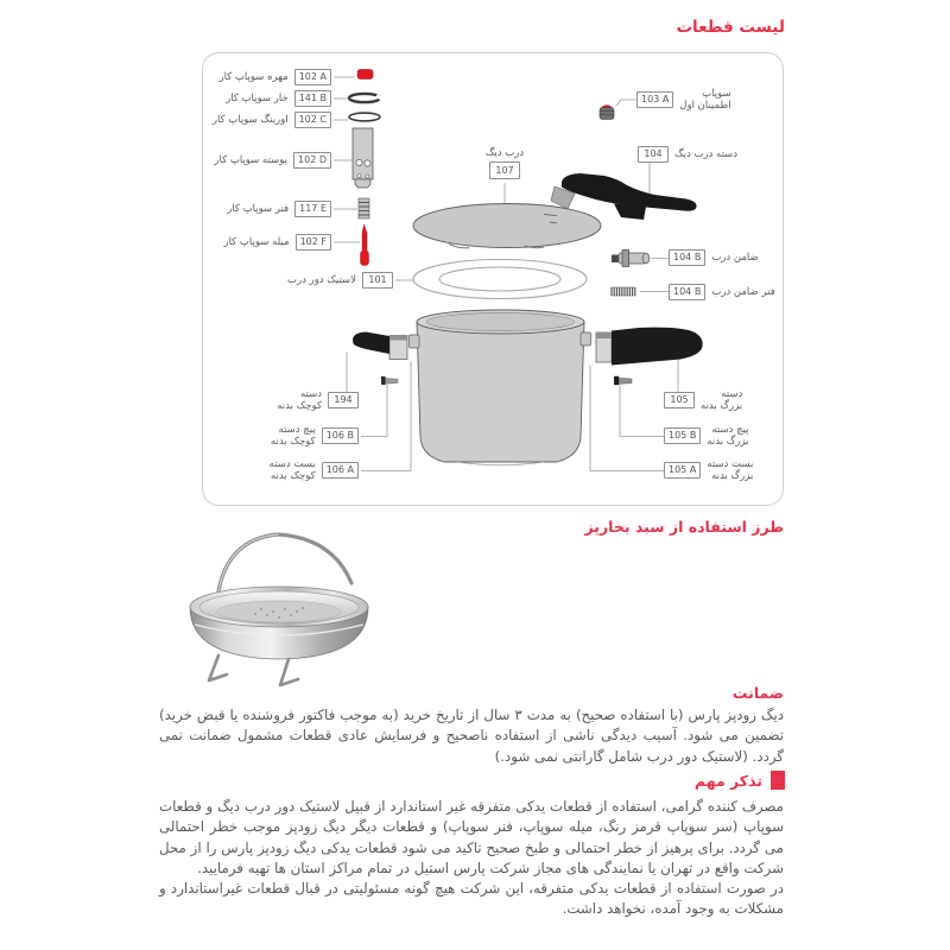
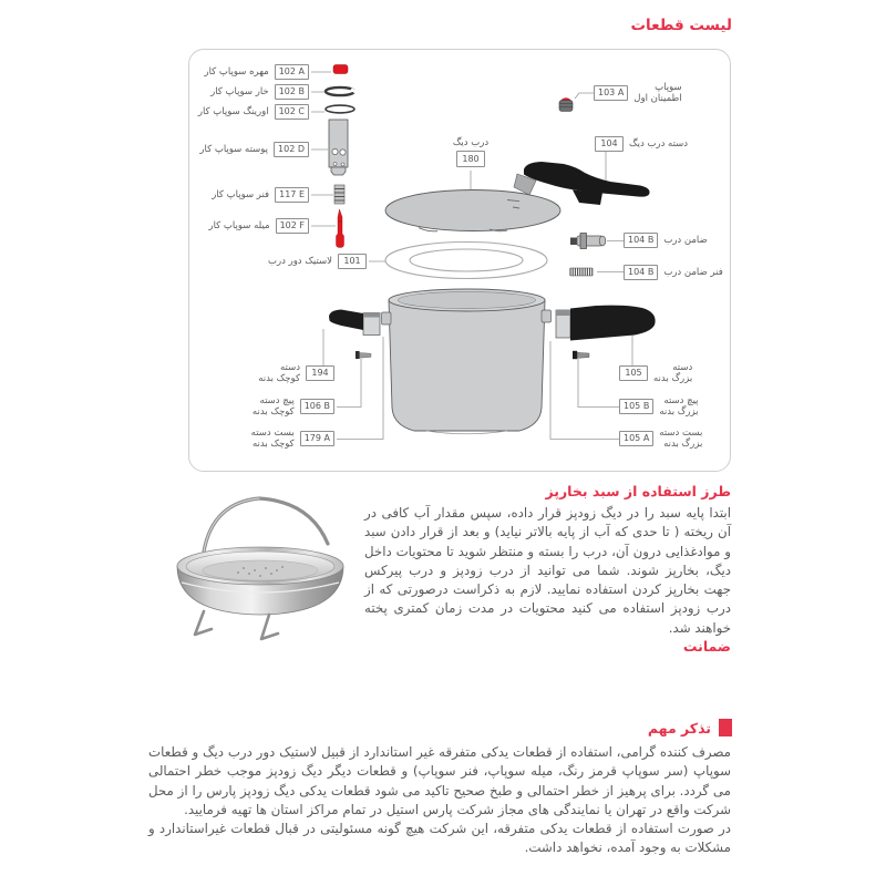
  لیست قطعات
  مهره سوپاپ کار
  102 A
  خار سوپاپ کار
- 141 B
+ 102 B
  اورینگ سوپاپ کار
  102 C
  پوسته سوپاپ کار
  102 D
  فنر سوپاپ کار
  117 E
  میله سوپاپ کار
  102 F
  لاستیک دور درب
  101
  103 A
  سوپاپ
  اطمینان اول
  104
  دسته درب دیگ
  104 B
  ضامن درب
  104 B
  فنر ضامن درب
  درب دیگ
- 107
+ 180
  دسته
  کوچک بدنه
  194
  پیچ دسته
  کوچک بدنه
  106 B
  بست دسته
  کوچک بدنه
- 106 A
+ 179 A
  105
  دسته
  بزرگ بدنه
  105 B
  پیچ دسته
  بزرگ بدنه
  105 A
  بست دسته
  بزرگ بدنه
  طرز استفاده از سبد بخارپز
+ ابتدا پایه سبد را در دیگ زودپز قرار داده، سپس مقدار آب کافی در آن ریخته ( تا حدی که آب از پایه بالاتر نیاید) و بعد از قرار دادن سبد و موادغذایی درون آن، درب را بسته و منتظر شوید تا محتویات داخل دیگ، بخارپز شوند. شما می توانید از درب زودپز و درب پیرکس جهت بخارپز کردن استفاده نمایید. لازم به ذکراست درصورتی که از درب زودپز استفاده می کنید محتویات در مدت زمان کمتری پخته خواهند شد.
  ضمانت
- دیگ زودپز پارس (با استفاده صحیح) به مدت ۳ سال از تاریخ خرید (به موجب فاکتور فروشنده یا قبض خرید) تضمین می شود. آسیب دیدگی ناشی از استفاده ناصحیح و فرسایش عادی قطعات مشمول ضمانت نمی گردد. (لاستیک دور درب شامل گارانتی نمی شود.)
  تذکر مهم
  مصرف کننده گرامی، استفاده از قطعات یدکی متفرقه غیر استاندارد از قبیل لاستیک دور درب دیگ و قطعات سوپاپ (سر سوپاپ قرمز رنگ، میله سوپاپ، فنر سوپاپ) و قطعات دیگر دیگ زودپز موجب خطر احتمالی می گردد. برای پرهیز از خطر احتمالی و طبخ صحیح تاکید می شود قطعات یدکی دیگ زودپز پارس را از محل شرکت واقع در تهران یا نمایندگی های مجاز شرکت پارس استیل در تمام مراکز استان ها تهیه فرمایید.
  در صورت استفاده از قطعات یدکی متفرقه، این شرکت هیچ گونه مسئولیتی در قبال قطعات غیراستاندارد و مشکلات به وجود آمده، نخواهد داشت.
